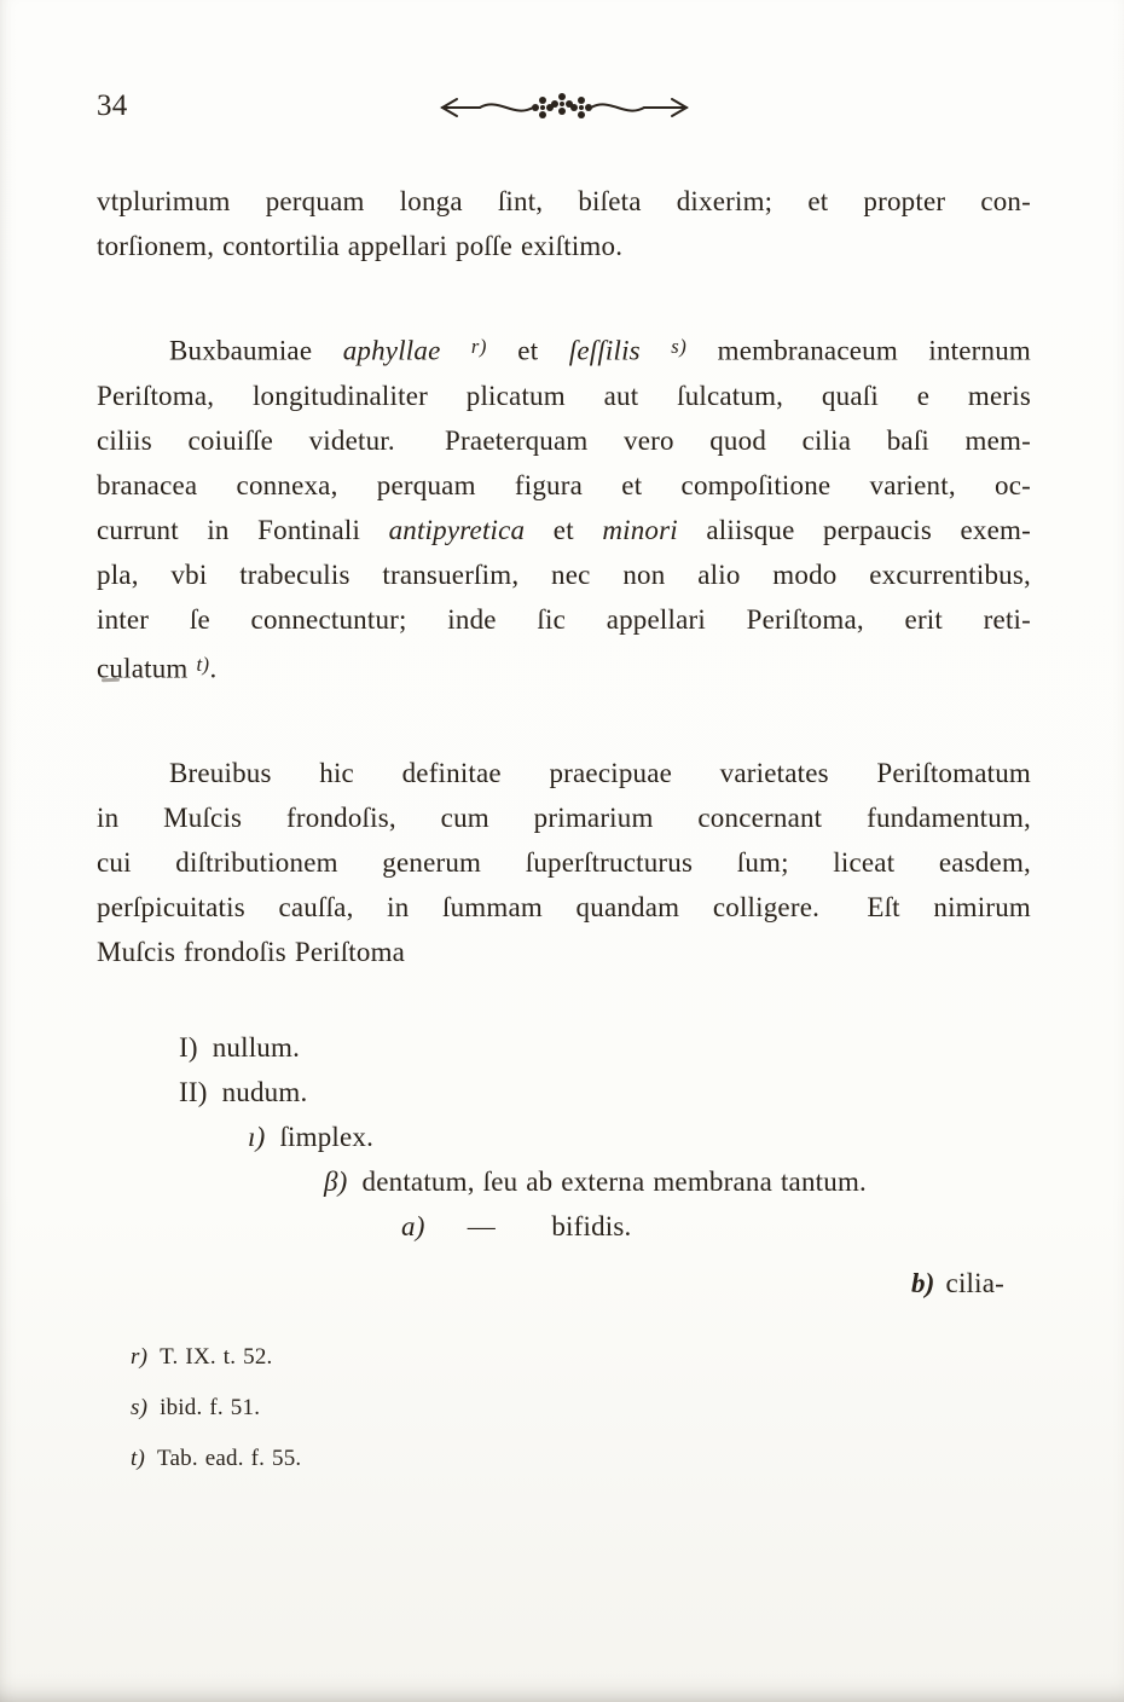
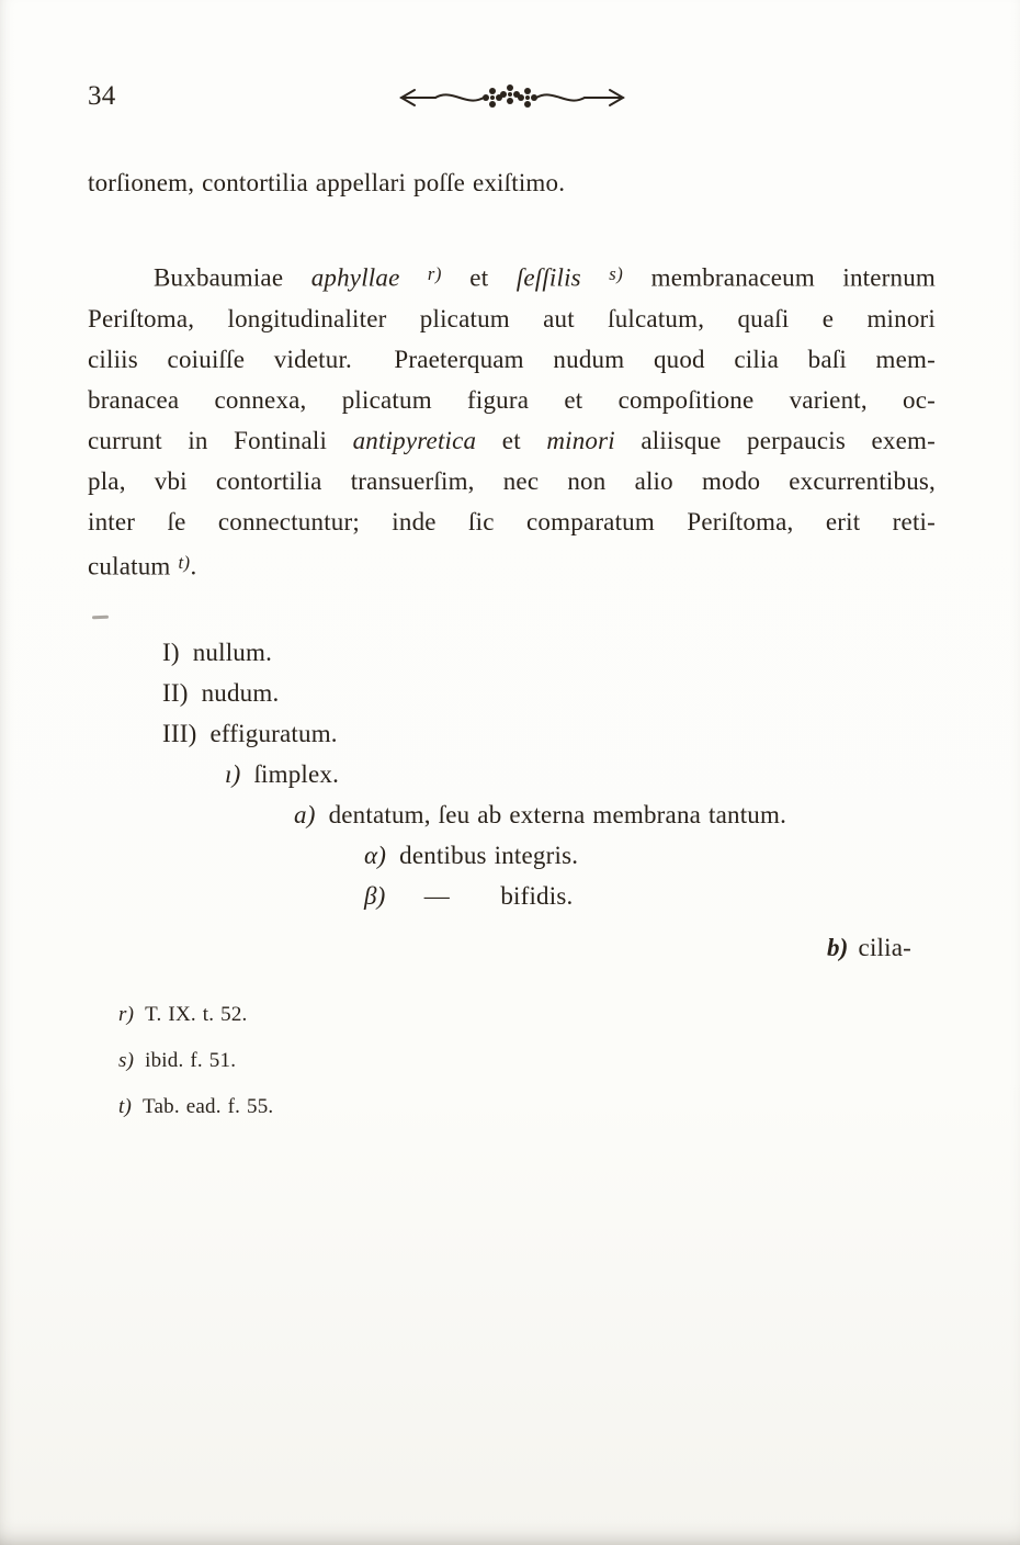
  34
- vtplurimum perquam longa ſint, biſeta dixerim; et propter con-
  torſionem, contortilia appellari poſſe exiſtimo.
  Buxbaumiae aphyllae r) et ſeſſilis s) membranaceum internum
- Periſtoma, longitudinaliter plicatum aut ſulcatum, quaſi e meris
+ Periſtoma, longitudinaliter plicatum aut ſulcatum, quaſi e minori
- ciliis coiuiſſe videtur. Praeterquam vero quod cilia baſi mem-
+ ciliis coiuiſſe videtur. Praeterquam nudum quod cilia baſi mem-
- branacea connexa, perquam figura et compoſitione varient, oc-
+ branacea connexa, plicatum figura et compoſitione varient, oc-
  currunt in Fontinali antipyretica et minori aliisque perpaucis exem-
- pla, vbi trabeculis transuerſim, nec non alio modo excurrentibus,
+ pla, vbi contortilia transuerſim, nec non alio modo excurrentibus,
- inter ſe connectuntur; inde ſic appellari Periſtoma, erit reti-
+ inter ſe connectuntur; inde ſic comparatum Periſtoma, erit reti-
  culatum t).
- Breuibus hic definitae praecipuae varietates Periſtomatum
- in Muſcis frondoſis, cum primarium concernant fundamentum,
- cui diſtributionem generum ſuperſtructurus ſum; liceat easdem,
- perſpicuitatis cauſſa, in ſummam quandam colligere. Eſt nimirum
- Muſcis frondoſis Periſtoma
  I) nullum.
  II) nudum.
+ III) effiguratum.
  ı) ſimplex.
- β) dentatum, ſeu ab externa membrana tantum.
+ a) dentatum, ſeu ab externa membrana tantum.
+ α) dentibus integris.
- a) — bifidis.
+ β) — bifidis.
  b) cilia-
  r) T. IX. t. 52.
  s) ibid. f. 51.
  t) Tab. ead. f. 55.
